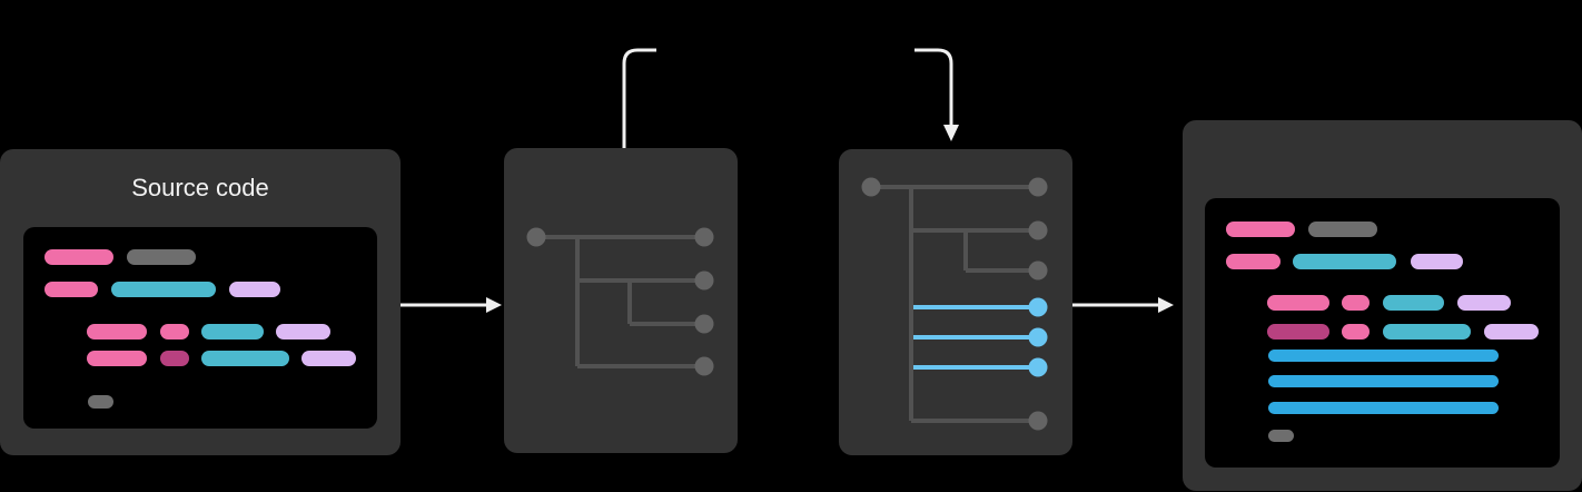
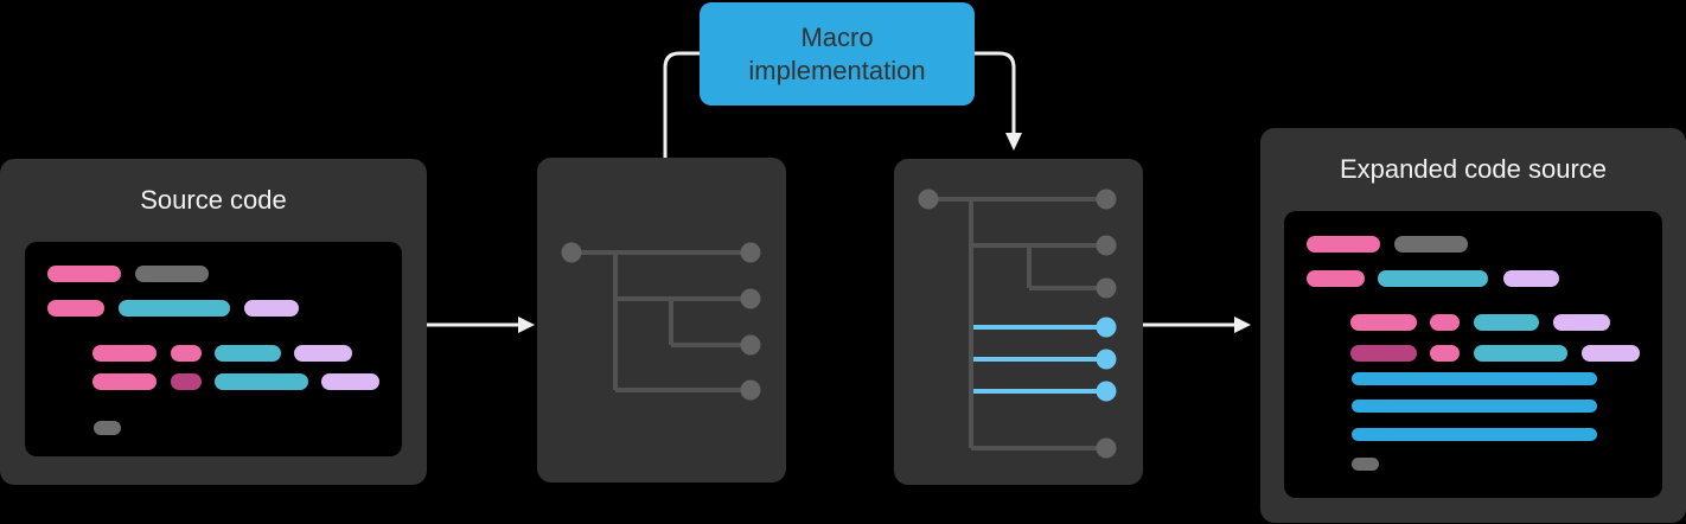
  Source code
+ Expanded code source
+ Macro
+ implementation
